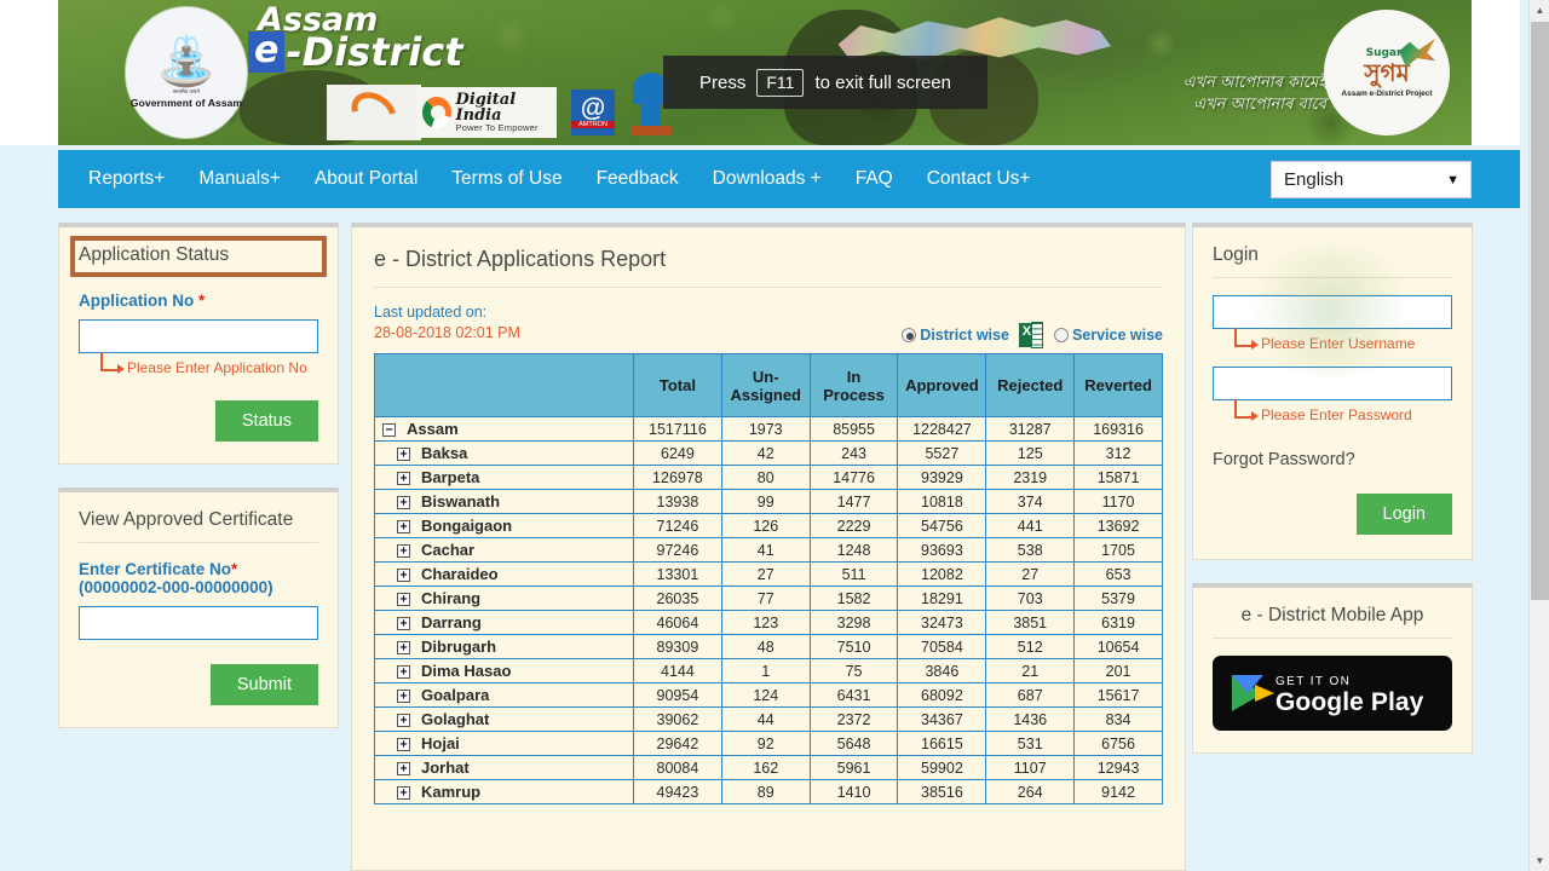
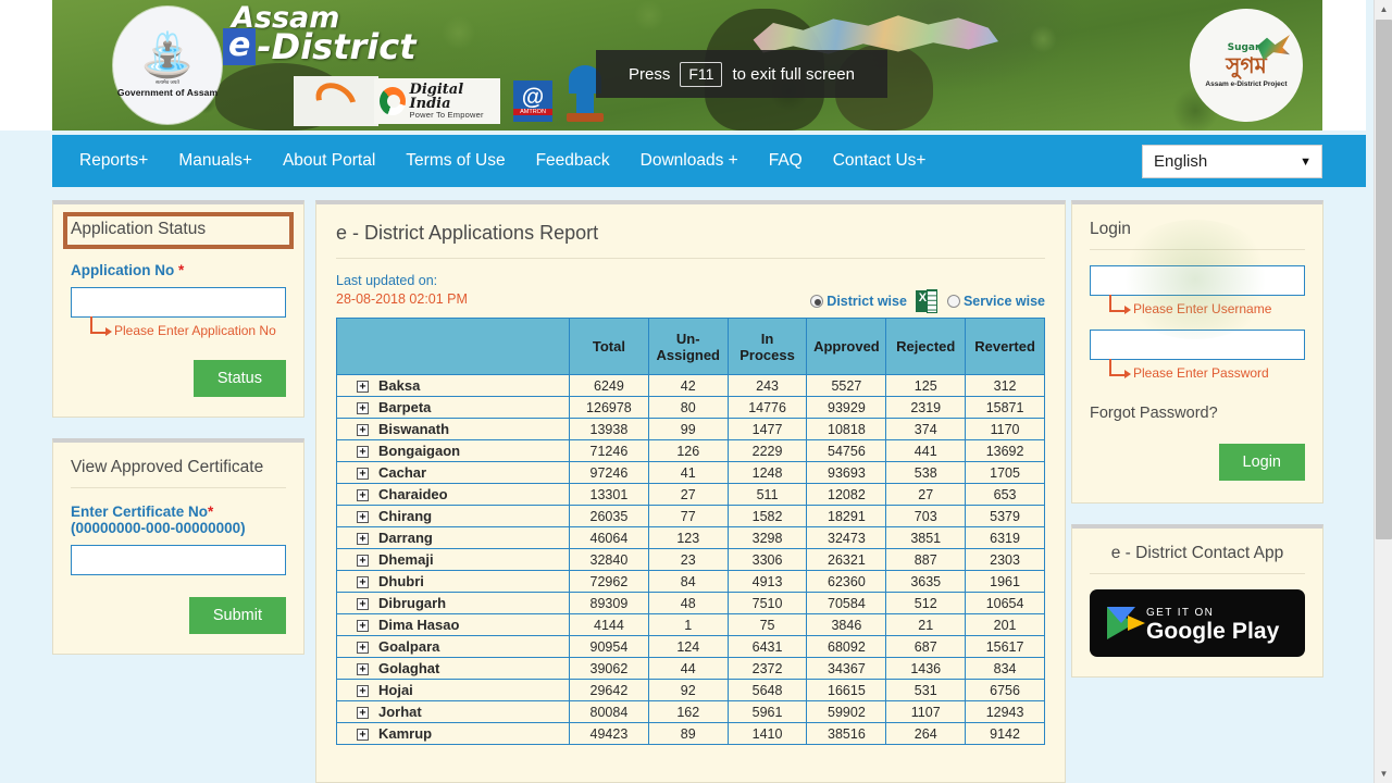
  ⛲
  Government of Assam
  Assam
  e
  -District
  Digital India
  Power To Empower
  @
- এখন আপোনাৰ কামেই
- এখন আপোনাৰ বাবে
  Suga
  সুগম
  Press
  F11
  to exit full screen
  Reports+
  Manuals+
  About Portal
  Terms of Use
  Feedback
  Downloads +
  FAQ
  Contact Us+
  English
  ▼
  Application Status
  Application No *
  Please Enter Application No
  Status
  View Approved Certificate
  Enter Certificate No*
- (00000002-000-00000000)
+ (00000000-000-00000000)
  Submit
  e - District Applications Report
  Last updated on:
  28-08-2018 02:01 PM
  District wise
  X
  Service wise
  	Total	Un-Assigned	In Process	Approved	Rejected	Reverted
- − Assam	1517116	1973	85955	1228427	31287	169316
  + Baksa	6249	42	243	5527	125	312
  + Barpeta	126978	80	14776	93929	2319	15871
  + Biswanath	13938	99	1477	10818	374	1170
  + Bongaigaon	71246	126	2229	54756	441	13692
  + Cachar	97246	41	1248	93693	538	1705
  + Charaideo	13301	27	511	12082	27	653
  + Chirang	26035	77	1582	18291	703	5379
  + Darrang	46064	123	3298	32473	3851	6319
+ + Dhemaji	32840	23	3306	26321	887	2303
+ + Dhubri	72962	84	4913	62360	3635	1961
  + Dibrugarh	89309	48	7510	70584	512	10654
  + Dima Hasao	4144	1	75	3846	21	201
  + Goalpara	90954	124	6431	68092	687	15617
  + Golaghat	39062	44	2372	34367	1436	834
  + Hojai	29642	92	5648	16615	531	6756
  + Jorhat	80084	162	5961	59902	1107	12943
  + Kamrup	49423	89	1410	38516	264	9142
  Login
  Please Enter Password
  Forgot Password?
  Login
- e - District Mobile App
+ e - District Contact App
  GET IT ON
  Google Play
  ▲
  ▼
